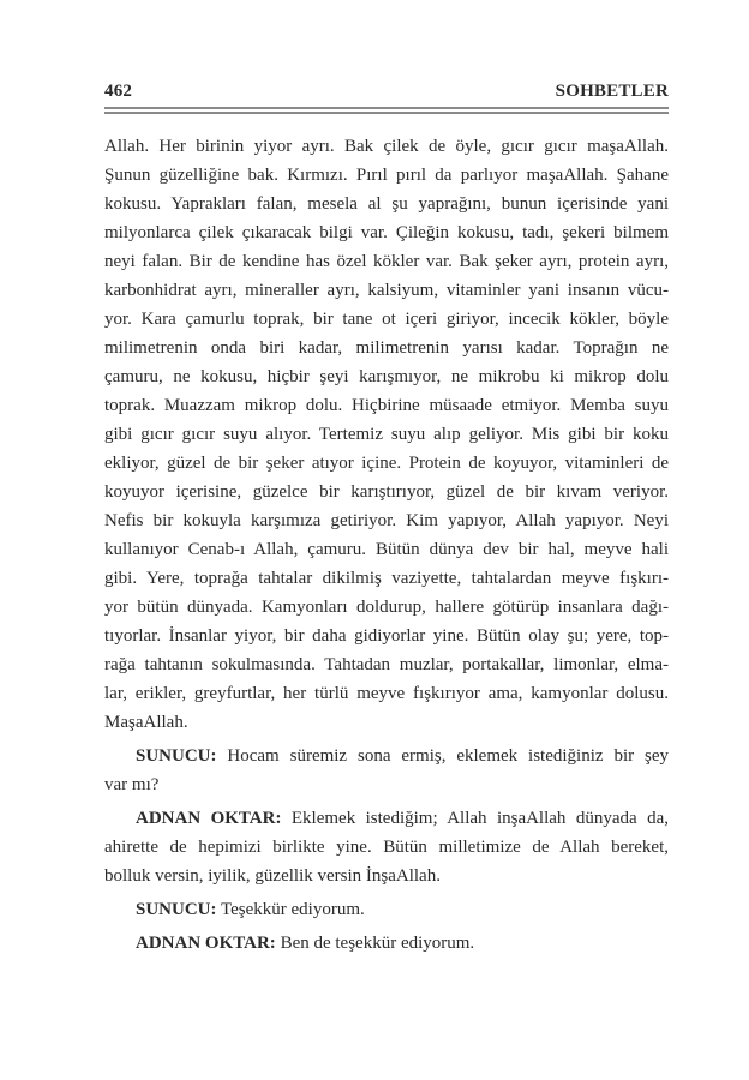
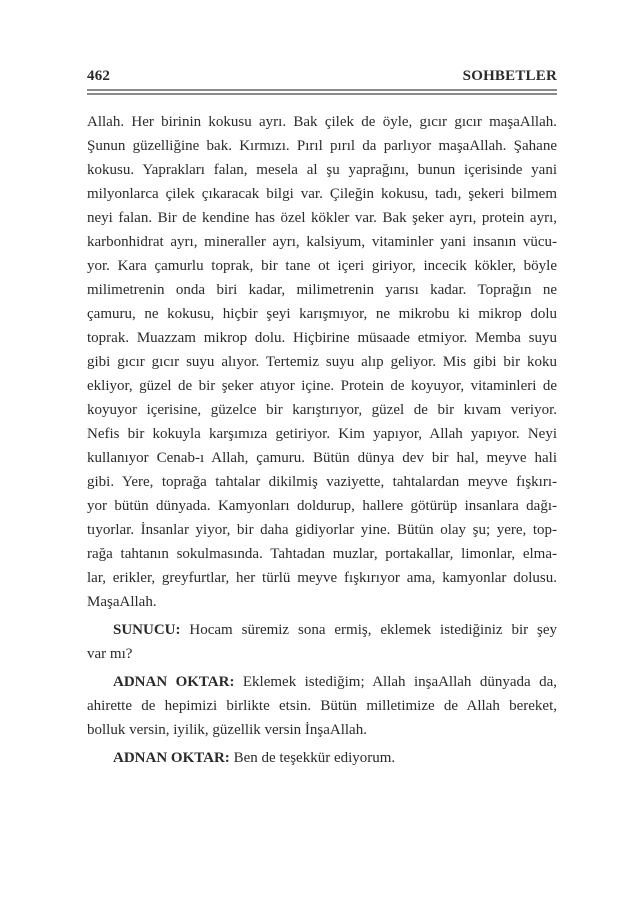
  462
  SOHBETLER
- Allah. Her birinin yiyor ayrı. Bak çilek de öyle, gıcır gıcır maşaAllah.
+ Allah. Her birinin kokusu ayrı. Bak çilek de öyle, gıcır gıcır maşaAllah.
  Şunun güzelliğine bak. Kırmızı. Pırıl pırıl da parlıyor maşaAllah. Şahane
  kokusu. Yaprakları falan, mesela al şu yaprağını, bunun içerisinde yani
  milyonlarca çilek çıkaracak bilgi var. Çileğin kokusu, tadı, şekeri bilmem
  neyi falan. Bir de kendine has özel kökler var. Bak şeker ayrı, protein ayrı,
  karbonhidrat ayrı, mineraller ayrı, kalsiyum, vitaminler yani insanın vücu-
  yor. Kara çamurlu toprak, bir tane ot içeri giriyor, incecik kökler, böyle
  milimetrenin onda biri kadar, milimetrenin yarısı kadar. Toprağın ne
  çamuru, ne kokusu, hiçbir şeyi karışmıyor, ne mikrobu ki mikrop dolu
  toprak. Muazzam mikrop dolu. Hiçbirine müsaade etmiyor. Memba suyu
  gibi gıcır gıcır suyu alıyor. Tertemiz suyu alıp geliyor. Mis gibi bir koku
  ekliyor, güzel de bir şeker atıyor içine. Protein de koyuyor, vitaminleri de
  koyuyor içerisine, güzelce bir karıştırıyor, güzel de bir kıvam veriyor.
  Nefis bir kokuyla karşımıza getiriyor. Kim yapıyor, Allah yapıyor. Neyi
  kullanıyor Cenab-ı Allah, çamuru. Bütün dünya dev bir hal, meyve hali
  gibi. Yere, toprağa tahtalar dikilmiş vaziyette, tahtalardan meyve fışkırı-
  yor bütün dünyada. Kamyonları doldurup, hallere götürüp insanlara dağı-
  tıyorlar. İnsanlar yiyor, bir daha gidiyorlar yine. Bütün olay şu; yere, top-
  rağa tahtanın sokulmasında. Tahtadan muzlar, portakallar, limonlar, elma-
  lar, erikler, greyfurtlar, her türlü meyve fışkırıyor ama, kamyonlar dolusu.
  MaşaAllah.
  SUNUCU: Hocam süremiz sona ermiş, eklemek istediğiniz bir şey
  var mı?
  ADNAN OKTAR: Eklemek istediğim; Allah inşaAllah dünyada da,
- ahirette de hepimizi birlikte yine. Bütün milletimize de Allah bereket,
+ ahirette de hepimizi birlikte etsin. Bütün milletimize de Allah bereket,
  bolluk versin, iyilik, güzellik versin İnşaAllah.
- SUNUCU: Teşekkür ediyorum.
  ADNAN OKTAR: Ben de teşekkür ediyorum.
